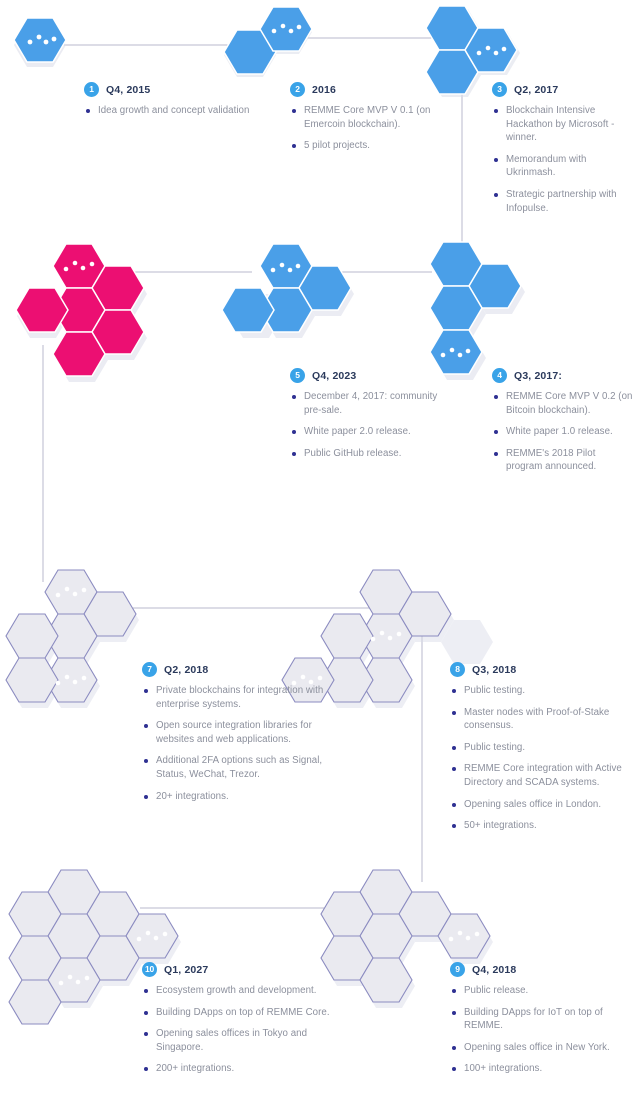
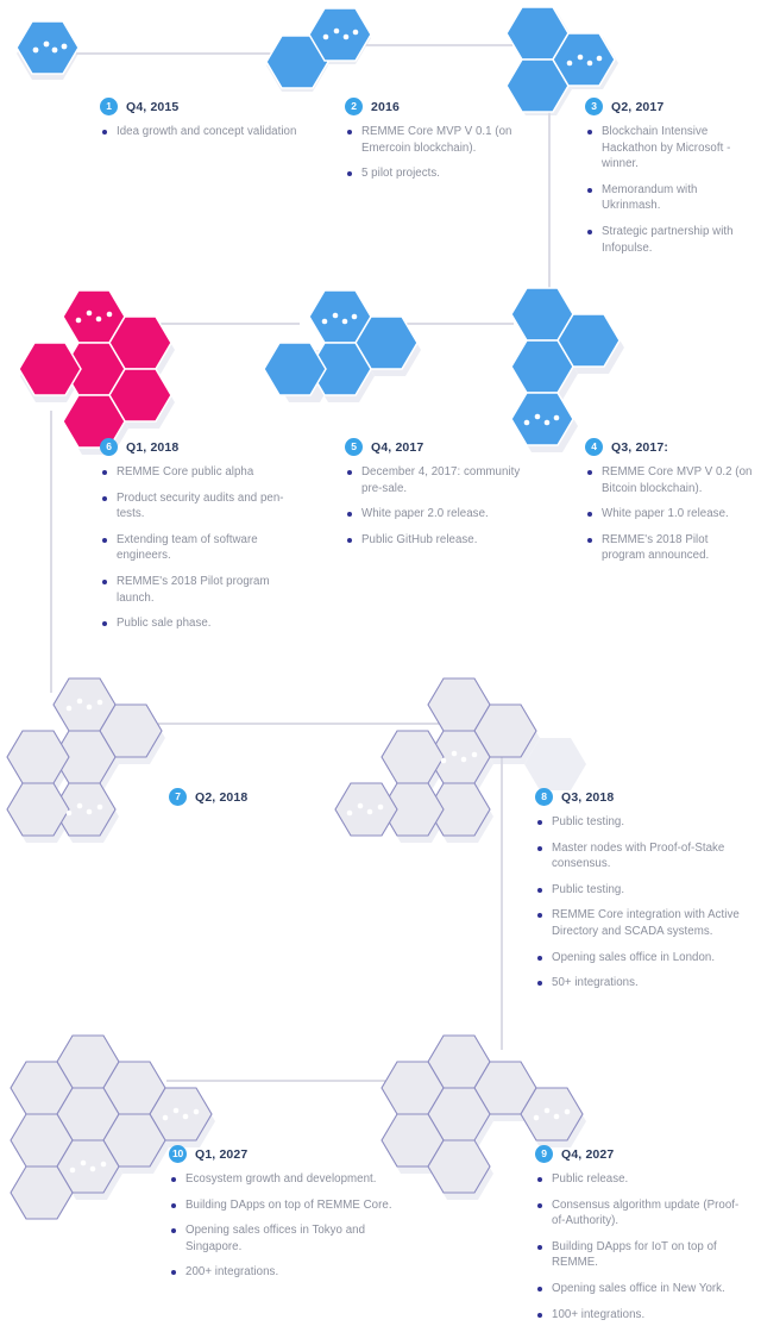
  1
  Q4, 2015
  Idea growth and concept validation
  2
  2016
  REMME Core MVP V 0.1 (on Emercoin blockchain).
  5 pilot projects.
  3
  Q2, 2017
  Blockchain Intensive Hackathon by Microsoft - winner.
  Memorandum with Ukrinmash.
  Strategic partnership with Infopulse.
+ 6
+ Q1, 2018
+ REMME Core public alpha
+ Product security audits and pen-tests.
+ Extending team of software engineers.
+ REMME's 2018 Pilot program launch.
+ Public sale phase.
  5
- Q4, 2023
+ Q4, 2017
  December 4, 2017: community pre-sale.
  White paper 2.0 release.
  Public GitHub release.
  4
  Q3, 2017:
  REMME Core MVP V 0.2 (on Bitcoin blockchain).
  White paper 1.0 release.
  REMME's 2018 Pilot program announced.
  7
  Q2, 2018
- Private blockchains for integration with enterprise systems.
- Open source integration libraries for websites and web applications.
- Additional 2FA options such as Signal, Status, WeChat, Trezor.
- 20+ integrations.
  8
  Q3, 2018
  Public testing.
  Master nodes with Proof-of-Stake consensus.
  Public testing.
  REMME Core integration with Active Directory and SCADA systems.
  Opening sales office in London.
  50+ integrations.
  10
  Q1, 2027
  Ecosystem growth and development.
  Building DApps on top of REMME Core.
  Opening sales offices in Tokyo and Singapore.
  200+ integrations.
  9
- Q4, 2018
+ Q4, 2027
  Public release.
+ Consensus algorithm update (Proof-of-Authority).
  Building DApps for IoT on top of REMME.
  Opening sales office in New York.
  100+ integrations.
